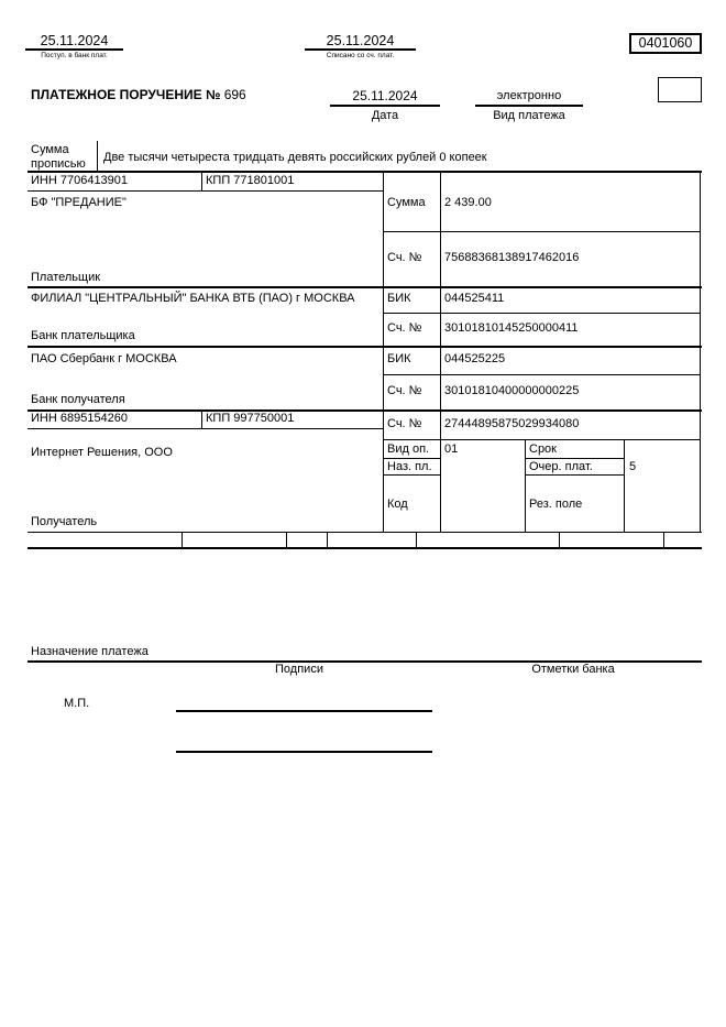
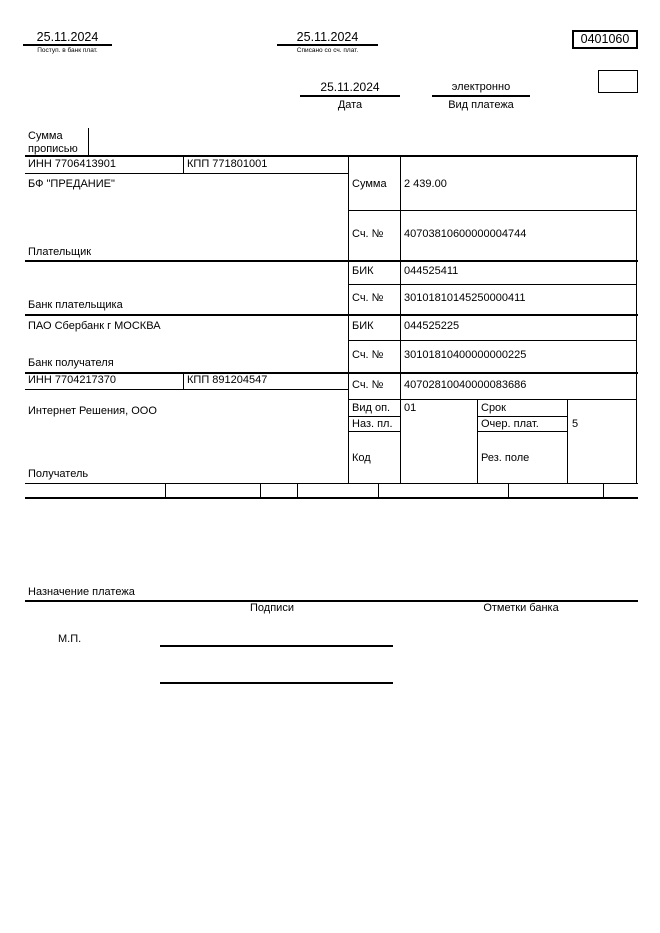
  25.11.2024
  25.11.2024
  0401060
- ПЛАТЕЖНОЕ ПОРУЧЕНИЕ № 696
  25.11.2024
  Дата
  электронно
  Вид платежа
  Сумма прописью
- Две тысячи четыреста тридцать девять российских рублей 0 копеек
  ИНН 7706413901
  КПП 771801001
  БФ "ПРЕДАНИЕ"
  Плательщик
  Сумма
  2 439.00
  Сч. №
- 75688368138917462016
+ 40703810600000004744
- ФИЛИАЛ "ЦЕНТРАЛЬНЫЙ" БАНКА ВТБ (ПАО) г МОСКВА
  БИК
  044525411
  Сч. №
  30101810145250000411
  Банк плательщика
  ПАО Сбербанк г МОСКВА
  БИК
  044525225
  Сч. №
  30101810400000000225
  Банк получателя
- ИНН 6895154260
+ ИНН 7704217370
- КПП 997750001
+ КПП 891204547
  Сч. №
- 27444895875029934080
+ 40702810040000083686
  Интернет Решения, ООО
  Получатель
  Вид оп.
  01
  Срок
  Наз. пл.
  Очер. плат.
  5
  Код
  Рез. поле
  Назначение платежа
  Подписи
  Отметки банка
  М.П.
